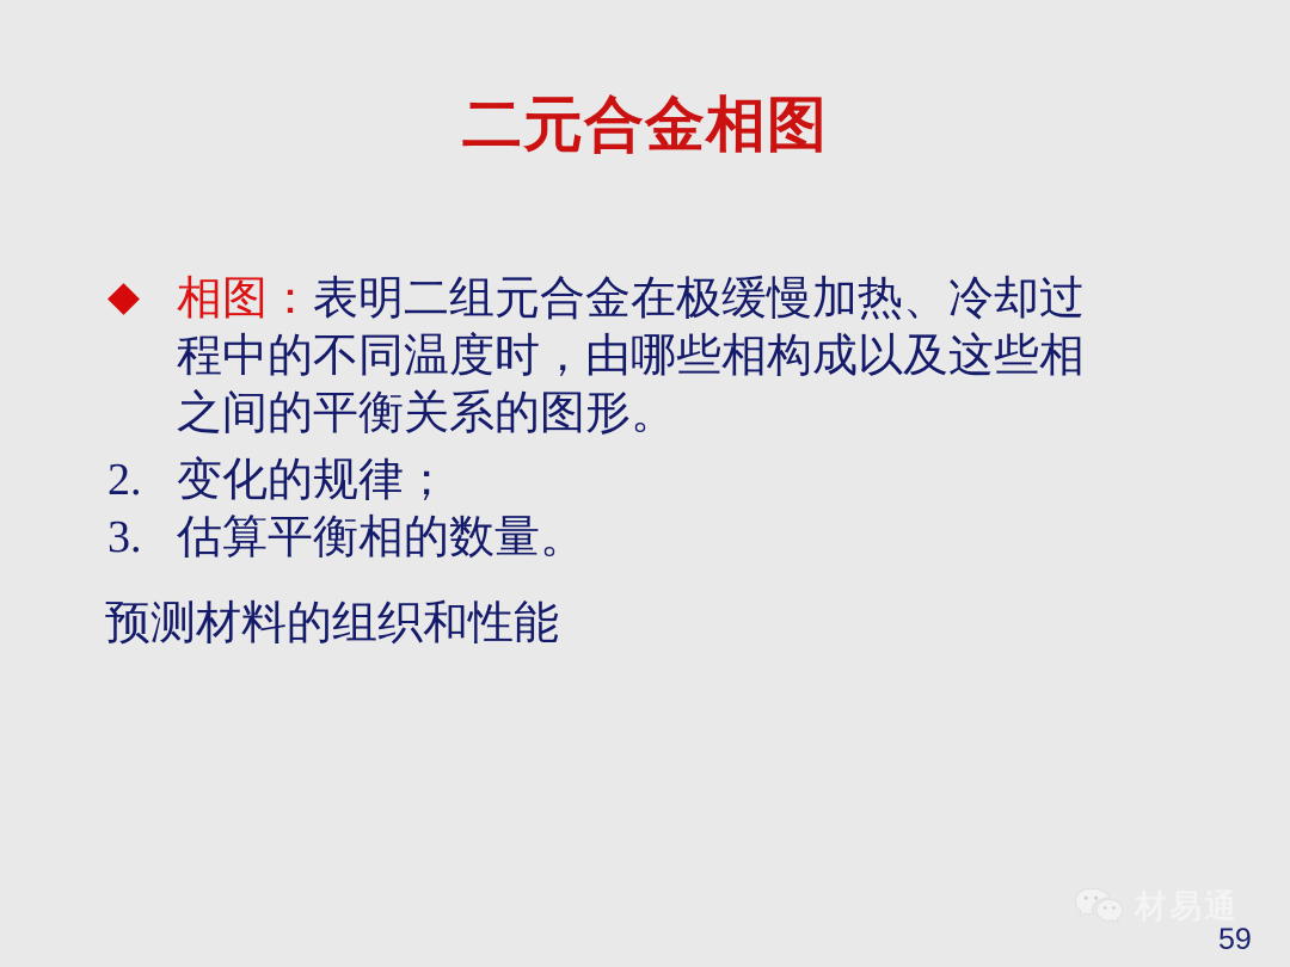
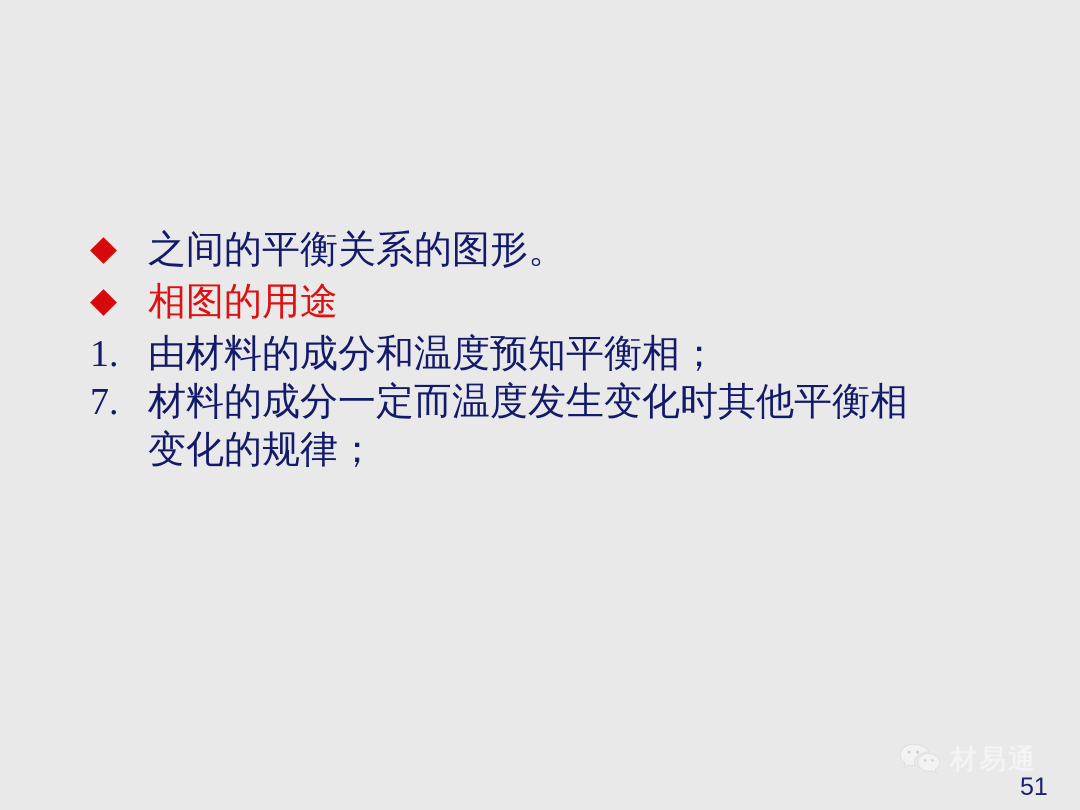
- 二元合金相图
- 相图：表明二组元合金在极缓慢加热、冷却过
- 程中的不同温度时，由哪些相构成以及这些相
  之间的平衡关系的图形。
+ 相图的用途
+ 1.
+ 由材料的成分和温度预知平衡相；
- 2.
+ 7.
+ 材料的成分一定而温度发生变化时其他平衡相
  变化的规律；
- 3.
- 估算平衡相的数量。
- 预测材料的组织和性能
- 59
+ 51
